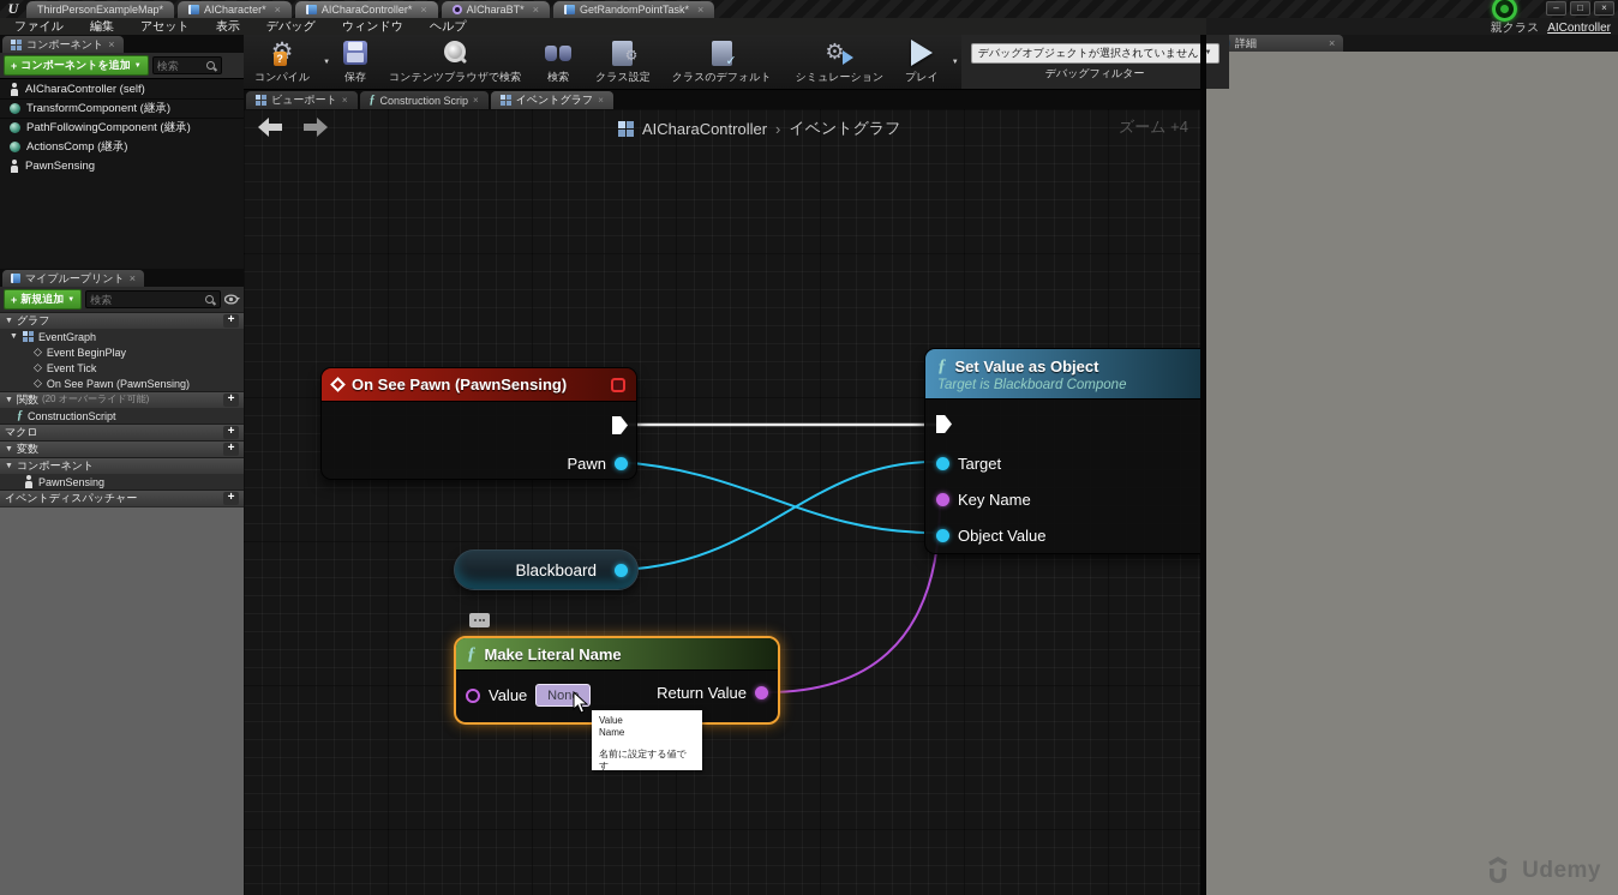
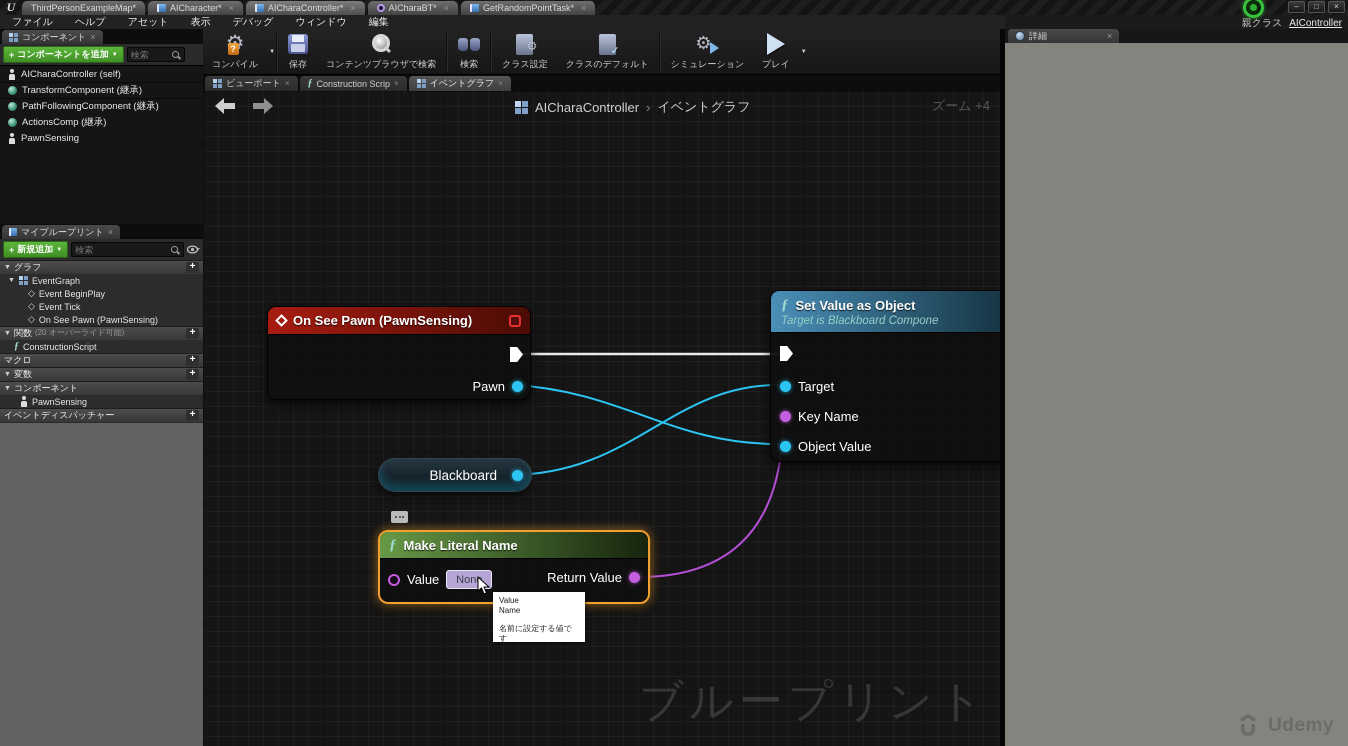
  U
  ThirdPersonExampleMap*
  AICharacter*
  ×
  AICharaController*
  ×
  AICharaBT*
  ×
  GetRandomPointTask*
  ×
  –
  □
  ×
  ファイル
- 編集
+ ヘルプ
  アセット
  表示
  デバッグ
  ウィンドウ
- ヘルプ
+ 編集
  親クラス AIController
  コンポーネント
  ×
  +
  コンポーネントを追加
  検索
  AICharaController (self)
  TransformComponent (継承)
  PathFollowingComponent (継承)
  ActionsComp (継承)
  PawnSensing
  マイブループリント
  ×
  +
  新規追加
  検索
  グラフ
  +
  EventGraph
  ◇
  Event BeginPlay
  ◇
  Event Tick
  ◇
  On See Pawn (PawnSensing)
  関数
  (20 オーバーライド可能)
  +
  ƒ
  ConstructionScript
  マクロ
  +
  変数
  +
  コンポーネント
  PawnSensing
  イベントディスパッチャー
  +
  ?
  コンパイル
  保存
  コンテンツブラウザで検索
  検索
  ⚙
  クラス設定
  ✓
  クラスのデフォルト
  ⚙
  シミュレーション
  プレイ
- デバッグオブジェクトが選択されていません
- デバッグフィルター
  ビューポート
  ×
  ƒ
  Construction Scrip
  ×
  イベントグラフ
  ×
  AICharaController
  ›
  イベントグラフ
  ズーム +4
+ ブループリント
  On See Pawn (PawnSensing)
  Pawn
  ƒ
  Set Value as Object
  Target is Blackboard Compone
  Target
  Key Name
  Object Value
  Blackboard
  ƒ
  Make Literal Name
  Value
  Non
  Return Value
  Value
  Name
  名前に設定する値です
  詳細
  ×
  Udemy
